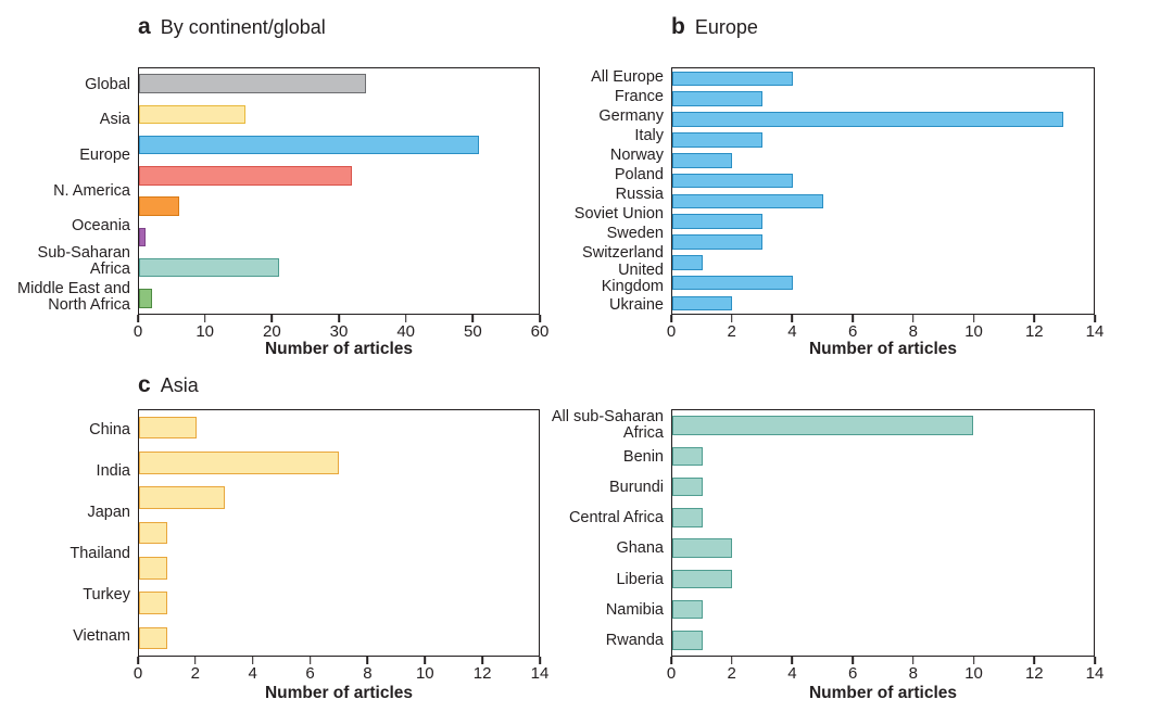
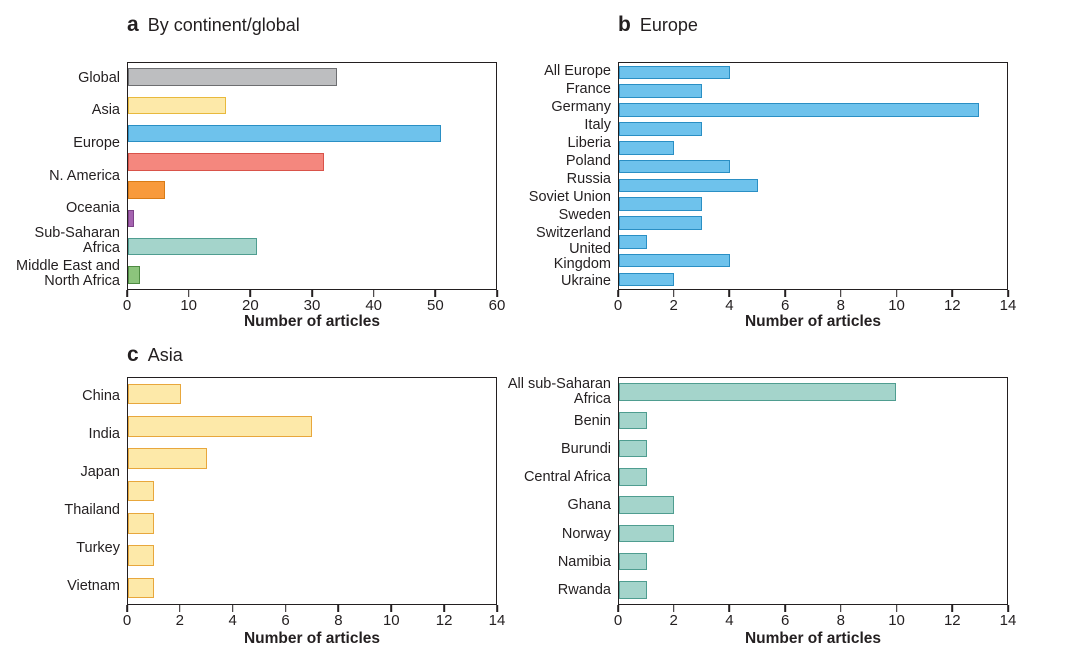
  a
  By continent/global
  Global
  Asia
  Europe
  N. America
  Oceania
  Sub-Saharan
  Africa
  Middle East and
  North Africa
  0
  10
  20
  30
  40
  50
  60
  Number of articles
  b
  Europe
  All Europe
  France
  Germany
  Italy
- Norway
+ Liberia
  Poland
  Russia
  Soviet Union
  Sweden
  Switzerland
  United Kingdom
  Ukraine
  0
  2
  4
  6
  8
  10
  12
  14
  Number of articles
  c
  Asia
  China
  India
  Japan
  Thailand
  Turkey
  Vietnam
  0
  2
  4
  6
  8
  10
  12
  14
  Number of articles
  All sub-Saharan
  Africa
  Benin
  Burundi
  Central Africa
  Ghana
- Liberia
+ Norway
  Namibia
  Rwanda
  0
  2
  4
  6
  8
  10
  12
  14
  Number of articles
